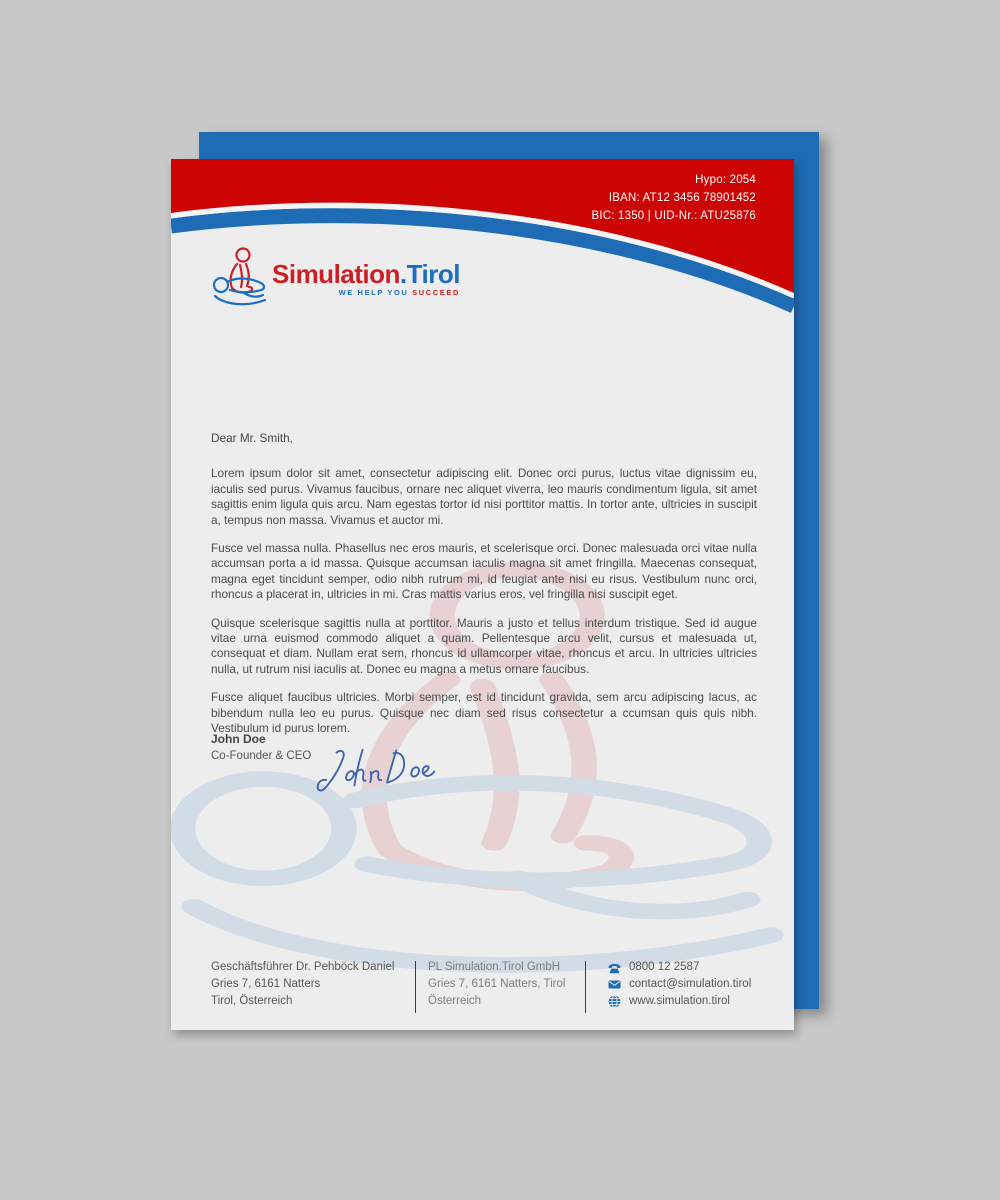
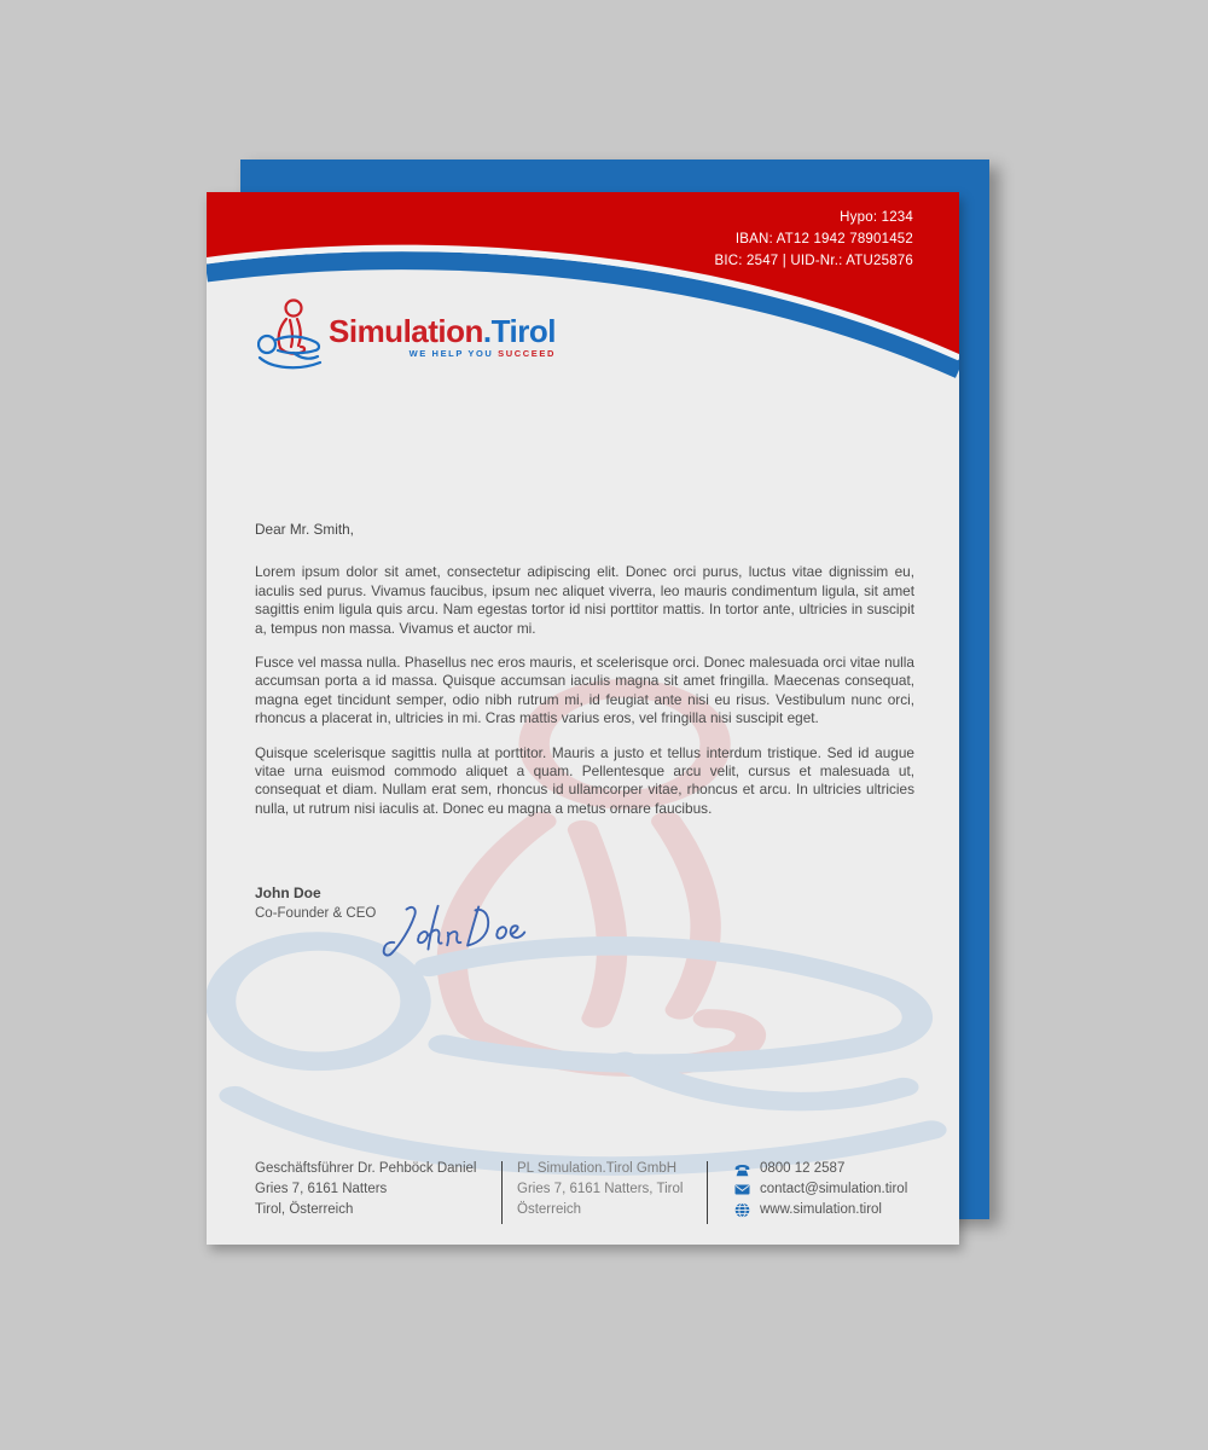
- Hypo: 2054
+ Hypo: 1234
- IBAN: AT12 3456 78901452
+ IBAN: AT12 1942 78901452
- BIC: 1350 | UID-Nr.: ATU25876
+ BIC: 2547 | UID-Nr.: ATU25876
  Simulation.Tirol
  WE HELP YOU SUCCEED
  Dear Mr. Smith,
- Lorem ipsum dolor sit amet, consectetur adipiscing elit. Donec orci purus, luctus vitae dignissim eu, iaculis sed purus. Vivamus faucibus, ornare nec aliquet viverra, leo mauris condimentum ligula, sit amet sagittis enim ligula quis arcu. Nam egestas tortor id nisi porttitor mattis. In tortor ante, ultricies in suscipit a, tempus non massa. Vivamus et auctor mi.
+ Lorem ipsum dolor sit amet, consectetur adipiscing elit. Donec orci purus, luctus vitae dignissim eu, iaculis sed purus. Vivamus faucibus, ipsum nec aliquet viverra, leo mauris condimentum ligula, sit amet sagittis enim ligula quis arcu. Nam egestas tortor id nisi porttitor mattis. In tortor ante, ultricies in suscipit a, tempus non massa. Vivamus et auctor mi.
  Fusce vel massa nulla. Phasellus nec eros mauris, et scelerisque orci. Donec malesuada orci vitae nulla accumsan porta a id massa. Quisque accumsan iaculis magna sit amet fringilla. Maecenas consequat, magna eget tincidunt semper, odio nibh rutrum mi, id feugiat ante nisi eu risus. Vestibulum nunc orci, rhoncus a placerat in, ultricies in mi. Cras mattis varius eros, vel fringilla nisi suscipit eget.
  Quisque scelerisque sagittis nulla at porttitor. Mauris a justo et tellus interdum tristique. Sed id augue vitae urna euismod commodo aliquet a quam. Pellentesque arcu velit, cursus et malesuada ut, consequat et diam. Nullam erat sem, rhoncus id ullamcorper vitae, rhoncus et arcu. In ultricies ultricies nulla, ut rutrum nisi iaculis at. Donec eu magna a metus ornare faucibus.
- Fusce aliquet faucibus ultricies. Morbi semper, est id tincidunt gravida, sem arcu adipiscing lacus, ac bibendum nulla leo eu purus. Quisque nec diam sed risus consectetur a ccumsan quis quis nibh. Vestibulum id purus lorem.
  John Doe
  Co-Founder & CEO
  Geschäftsführer Dr. Pehböck Daniel
  Gries 7, 6161 Natters
  Tirol, Österreich
  PL Simulation.Tirol GmbH
  Gries 7, 6161 Natters, Tirol
  Österreich
  0800 12 2587
  contact@simulation.tirol
  www.simulation.tirol
